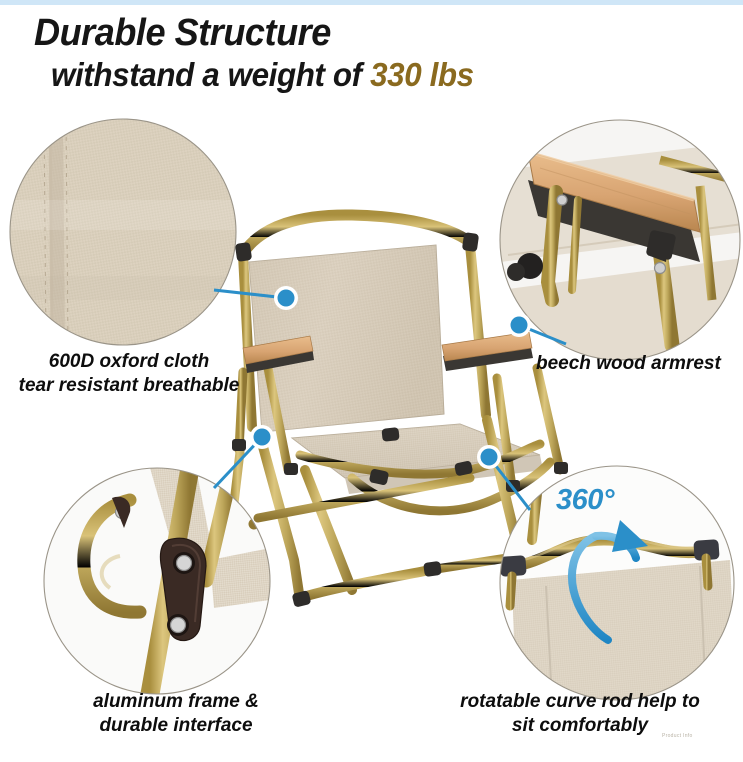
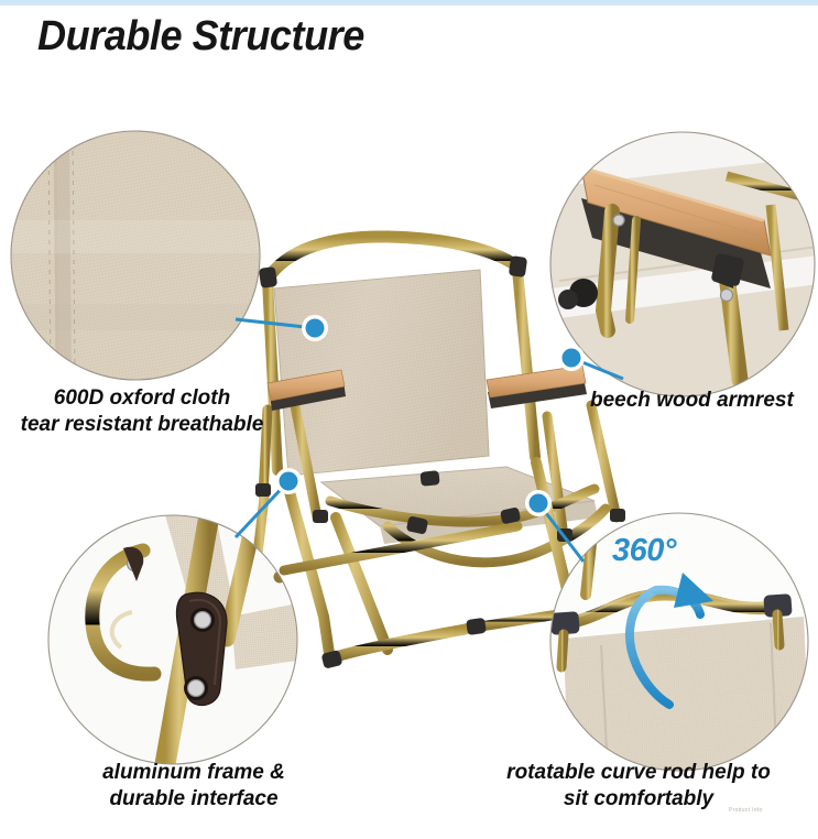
  Durable Structure
- withstand a weight of 330 lbs
  600D oxford cloth
  tear resistant breathable
  beech wood armrest
  aluminum frame &
  durable interface
  rotatable curve rod help to
  sit comfortably
  360°
